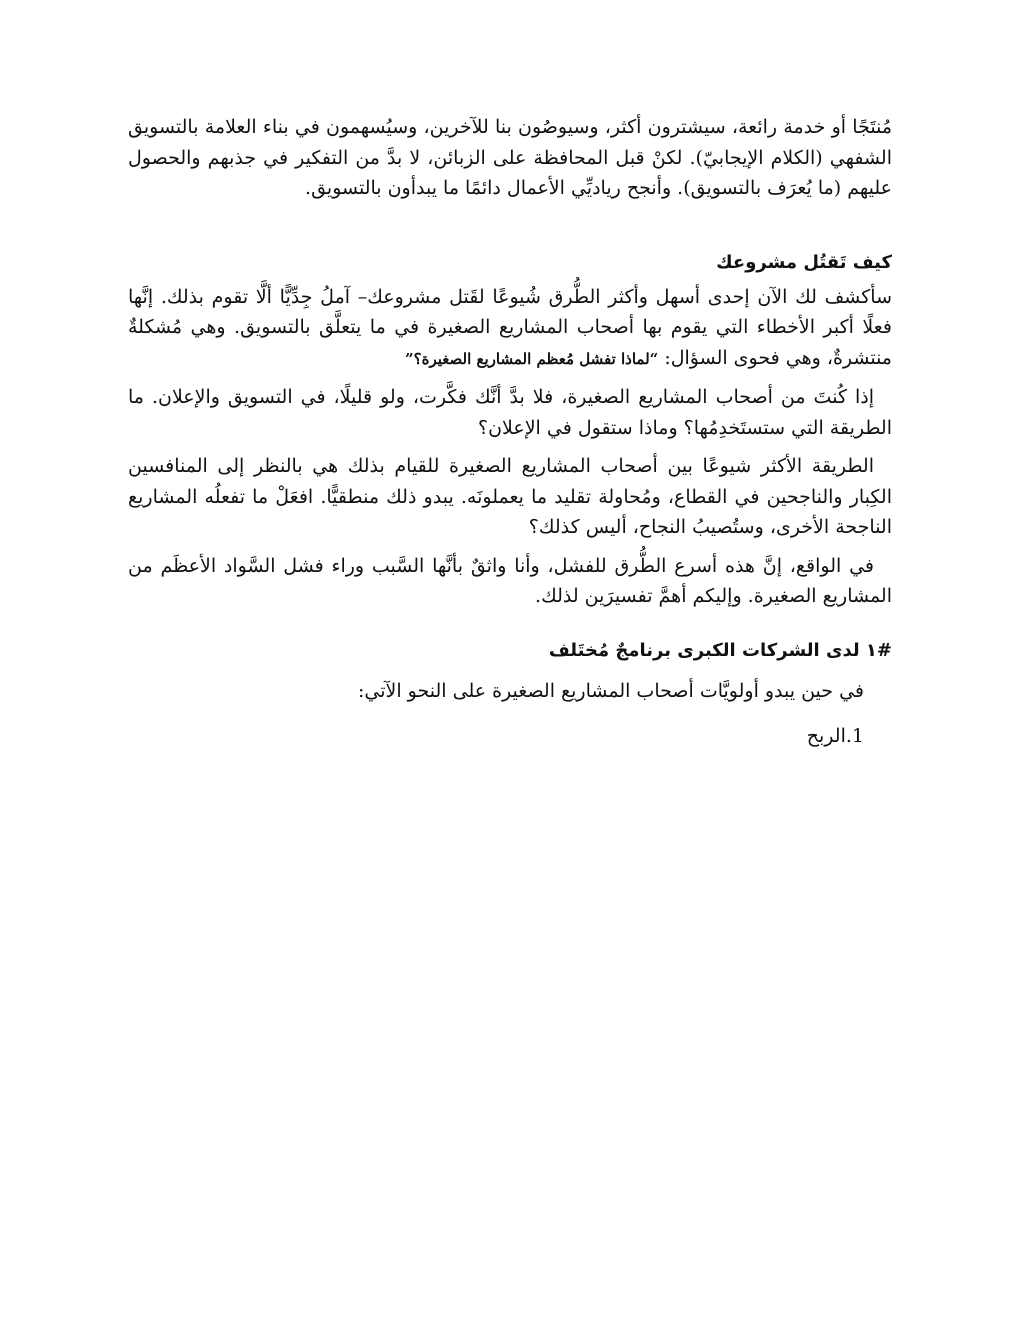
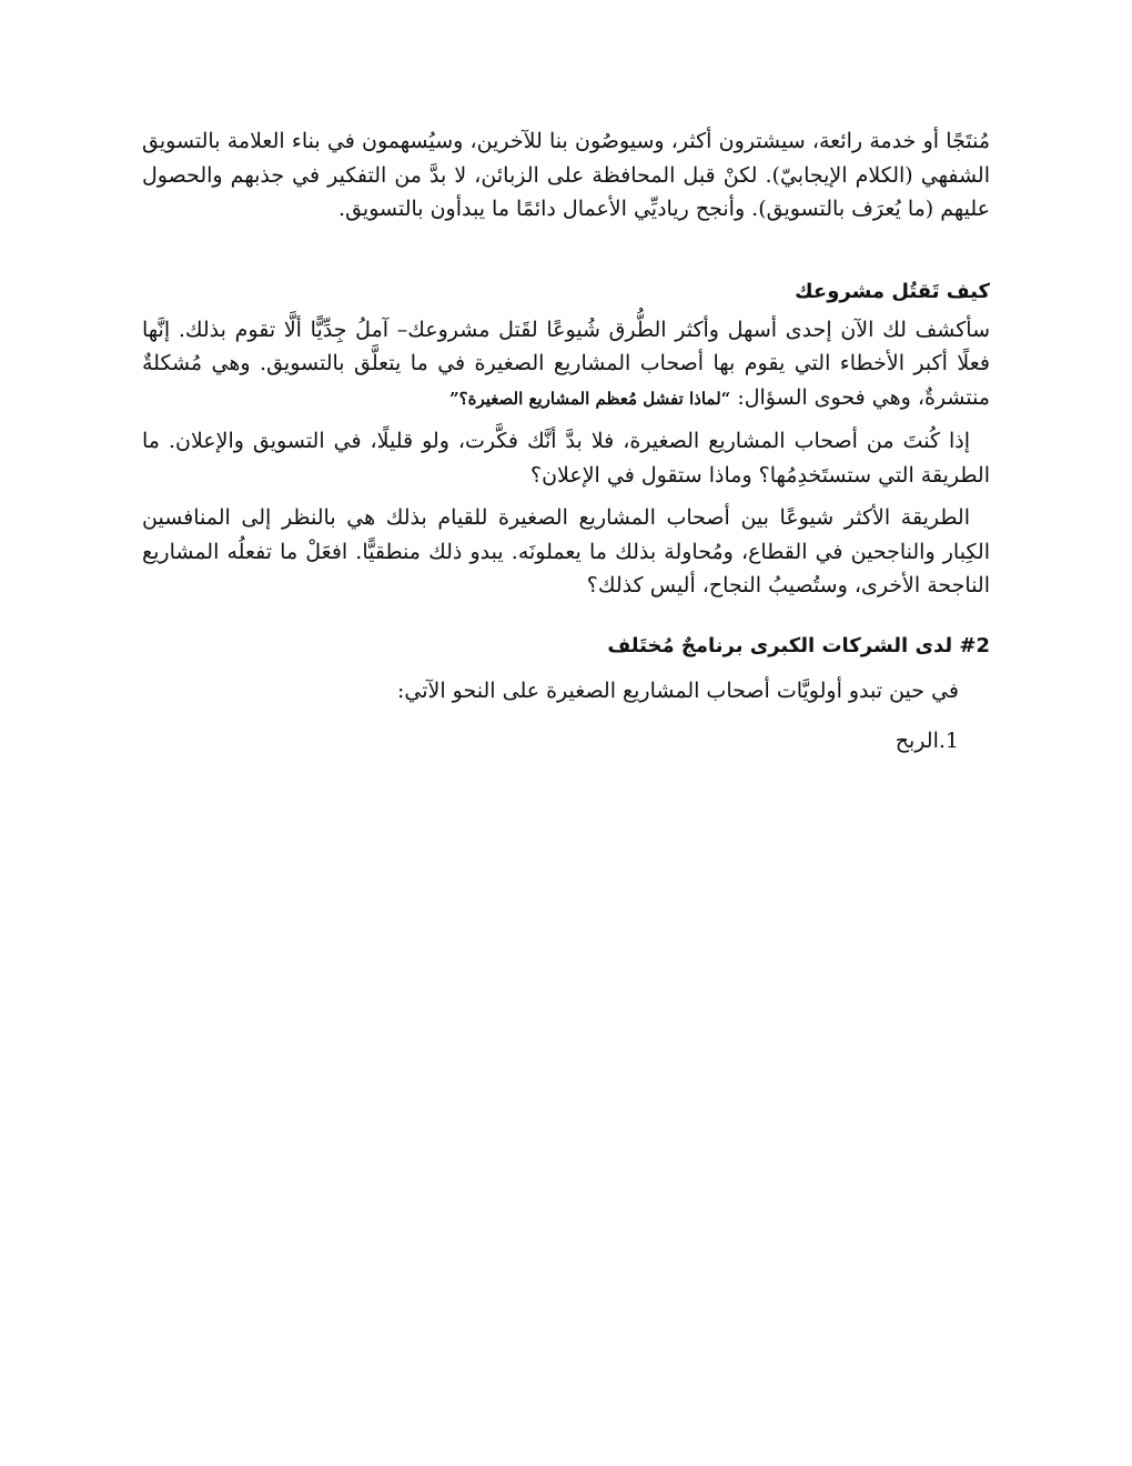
  مُنتَجًا أو خدمة رائعة، سيشترون أكثر، وسيوصُون بنا للآخرين، وسيُسهمون في بناء العلامة بالتسويق الشفهي (الكلام الإيجابيّ). لكنْ قبل المحافظة على الزبائن، لا بدَّ من التفكير في جذبهم والحصول عليهم (ما يُعرَف بالتسويق). وأنجح رياديِّي الأعمال دائمًا ما يبدأون بالتسويق.
  كيف تَقتُل مشروعك
  سأكشف لك الآن إحدى أسهل وأكثر الطُّرق شُيوعًا لقَتل مشروعك– آملُ جِدِّيًّا ألَّا تقوم بذلك. إنَّها فعلًا أكبر الأخطاء التي يقوم بها أصحاب المشاريع الصغيرة في ما يتعلَّق بالتسويق. وهي مُشكلةٌ منتشرةٌ، وهي فحوى السؤال: “لماذا تفشل مُعظم المشاريع الصغيرة؟”
  إذا كُنتَ من أصحاب المشاريع الصغيرة، فلا بدَّ أنَّك فكَّرت، ولو قليلًا، في التسويق والإعلان. ما الطريقة التي ستستَخدِمُها؟ وماذا ستقول في الإعلان؟
- الطريقة الأكثر شيوعًا بين أصحاب المشاريع الصغيرة للقيام بذلك هي بالنظر إلى المنافسين الكِبار والناجحين في القطاع، ومُحاولة تقليد ما يعملونَه. يبدو ذلك منطقيًّا. افعَلْ ما تفعلُه المشاريع الناجحة الأخرى، وستُصيبُ النجاح، أليس كذلك؟
+ الطريقة الأكثر شيوعًا بين أصحاب المشاريع الصغيرة للقيام بذلك هي بالنظر إلى المنافسين الكِبار والناجحين في القطاع، ومُحاولة بذلك ما يعملونَه. يبدو ذلك منطقيًّا. افعَلْ ما تفعلُه المشاريع الناجحة الأخرى، وستُصيبُ النجاح، أليس كذلك؟
- في الواقع، إنَّ هذه أسرع الطُّرق للفشل، وأنا واثقٌ بأنَّها السَّبب وراء فشل السَّواد الأعظَم من المشاريع الصغيرة. وإليكم أهمَّ تفسيرَين لذلك.
- #١ لدى الشركات الكبرى برنامجٌ مُختَلف
+ #2 لدى الشركات الكبرى برنامجٌ مُختَلف
- في حين يبدو أولويَّات أصحاب المشاريع الصغيرة على النحو الآتي:
+ في حين تبدو أولويَّات أصحاب المشاريع الصغيرة على النحو الآتي:
  1.الربح
